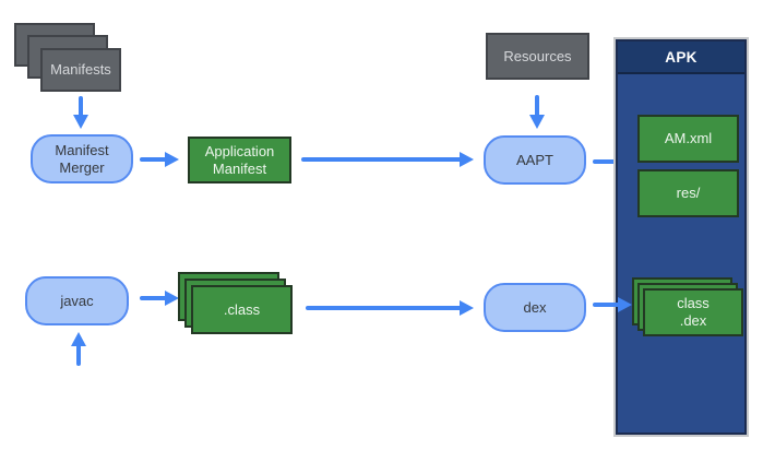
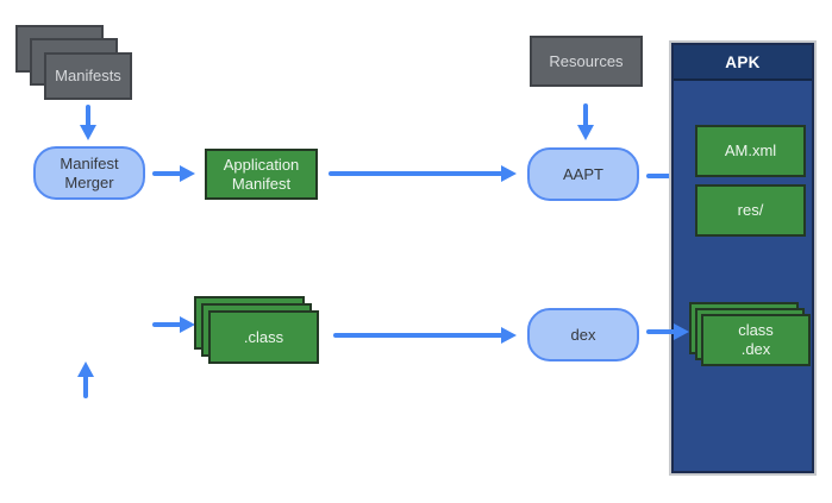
  Manifests
  Manifest
  Merger
  Application
  Manifest
  Resources
  AAPT
  APK
  AM.xml
  res/
  class
  .dex
- javac
  .class
  dex
